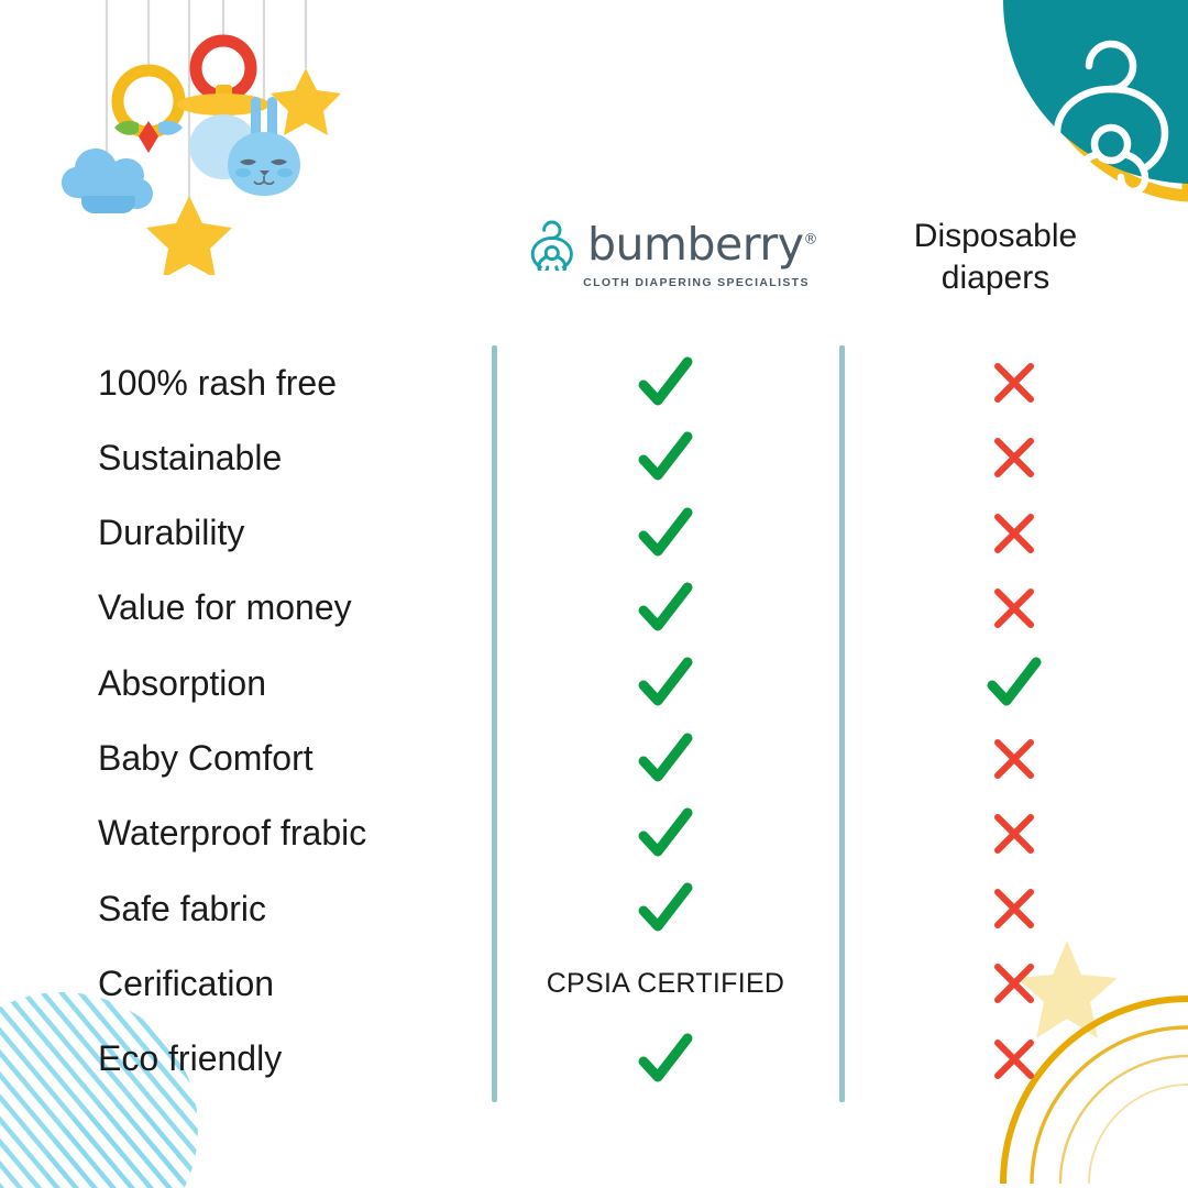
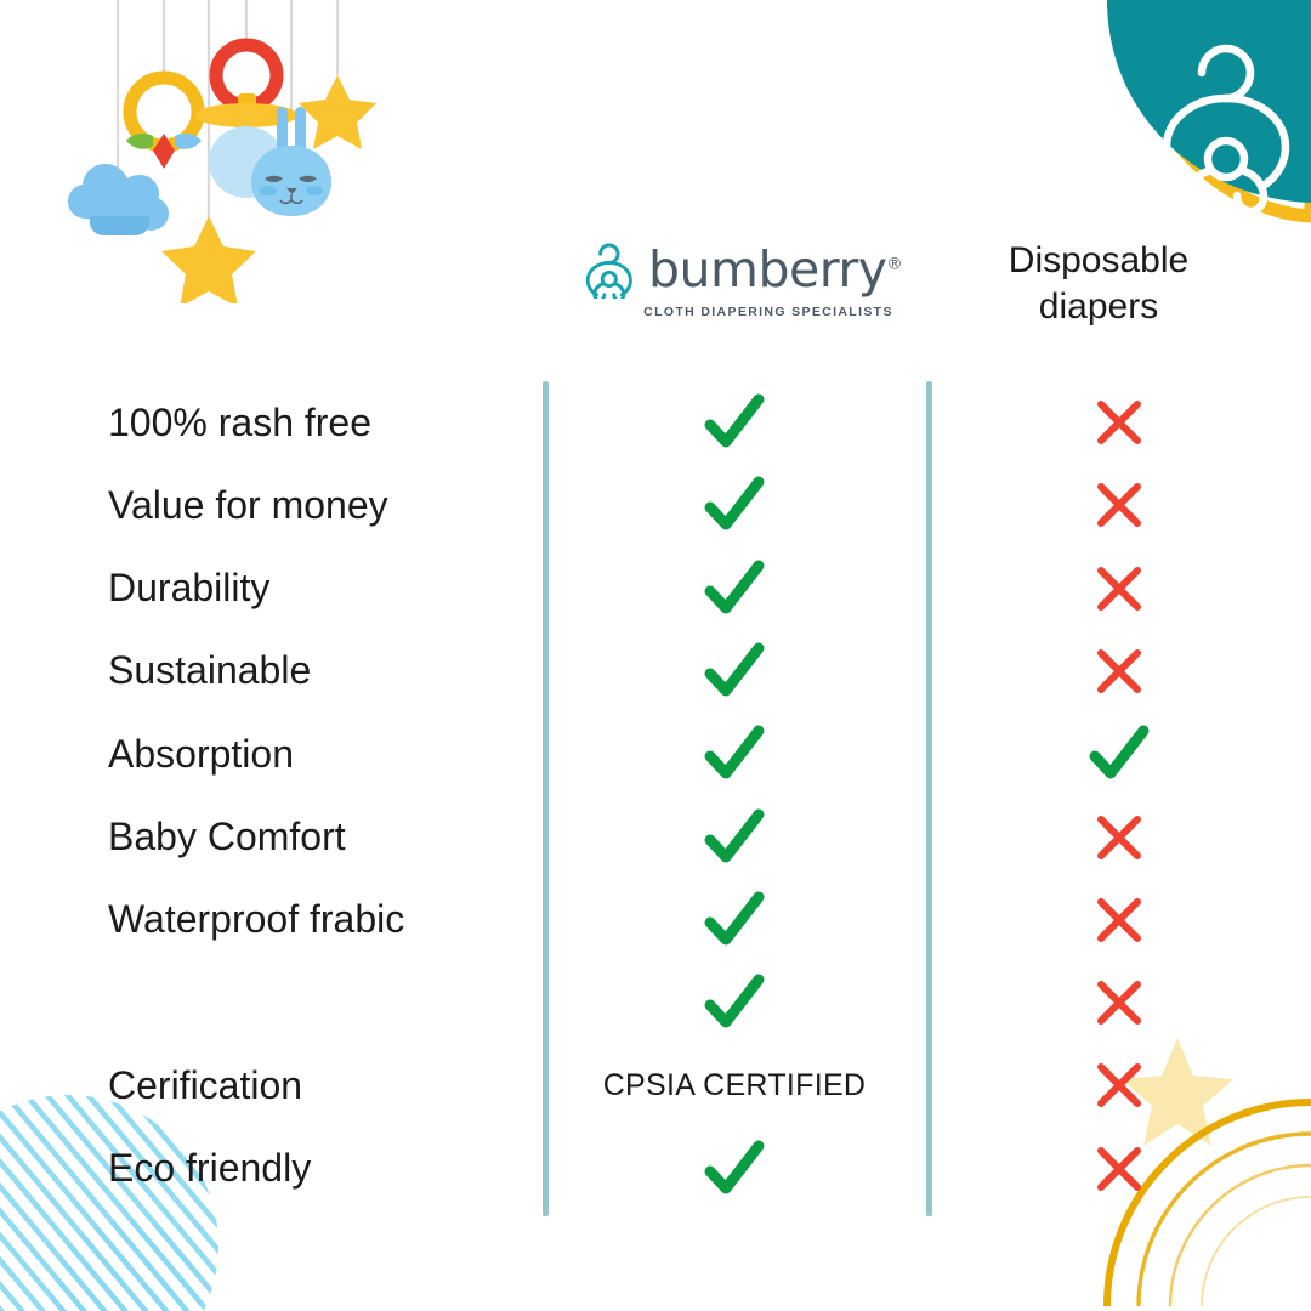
  bumberry®
  CLOTH DIAPERING SPECIALISTS
  Disposable
  diapers
  100% rash free
- Sustainable
+ Value for money
  Durability
- Value for money
+ Sustainable
  Absorption
  Baby Comfort
  Waterproof frabic
- Safe fabric
  Cerification
  CPSIA CERTIFIED
  Eco friendly
